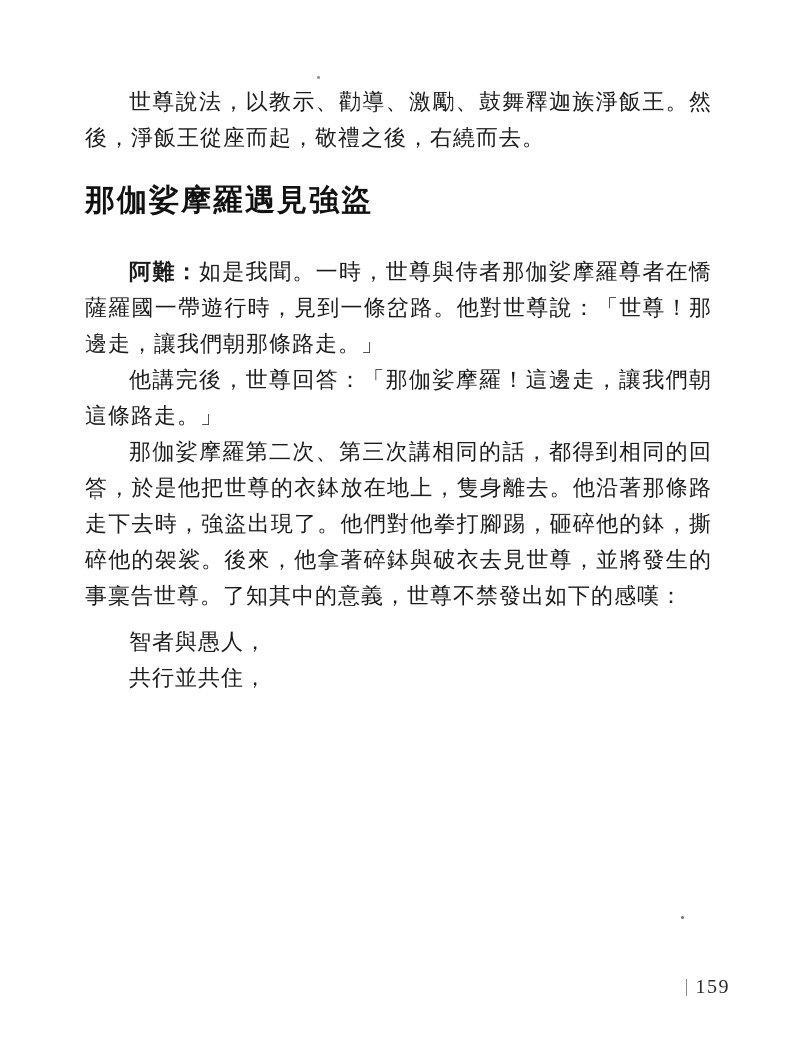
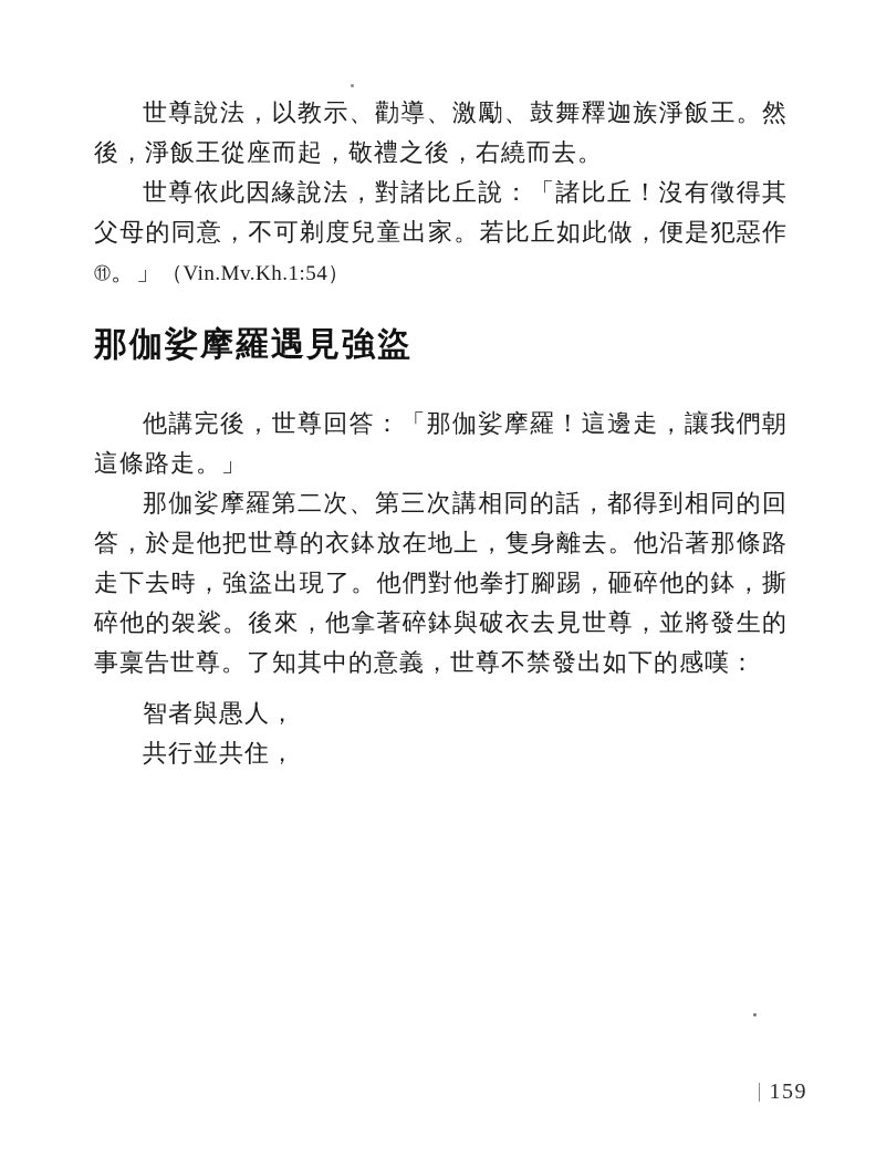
  世尊說法，以教示、勸導、激勵、鼓舞釋迦族淨飯王。然後，淨飯王從座而起，敬禮之後，右繞而去。
+ 世尊依此因緣說法，對諸比丘說：「諸比丘！沒有徵得其父母的同意，不可剃度兒童出家。若比丘如此做，便是犯惡作⑪。」（Vin.Mv.Kh.1:54）
  那伽娑摩羅遇見強盜
- 阿難：如是我聞。一時，世尊與侍者那伽娑摩羅尊者在憍薩羅國一帶遊行時，見到一條岔路。他對世尊說：「世尊！那邊走，讓我們朝那條路走。」
  他講完後，世尊回答：「那伽娑摩羅！這邊走，讓我們朝這條路走。」
  那伽娑摩羅第二次、第三次講相同的話，都得到相同的回答，於是他把世尊的衣鉢放在地上，隻身離去。他沿著那條路走下去時，強盜出現了。他們對他拳打腳踢，砸碎他的鉢，撕碎他的袈裟。後來，他拿著碎鉢與破衣去見世尊，並將發生的事稟告世尊。了知其中的意義，世尊不禁發出如下的感嘆：
  智者與愚人，
  共行並共住，
  159
